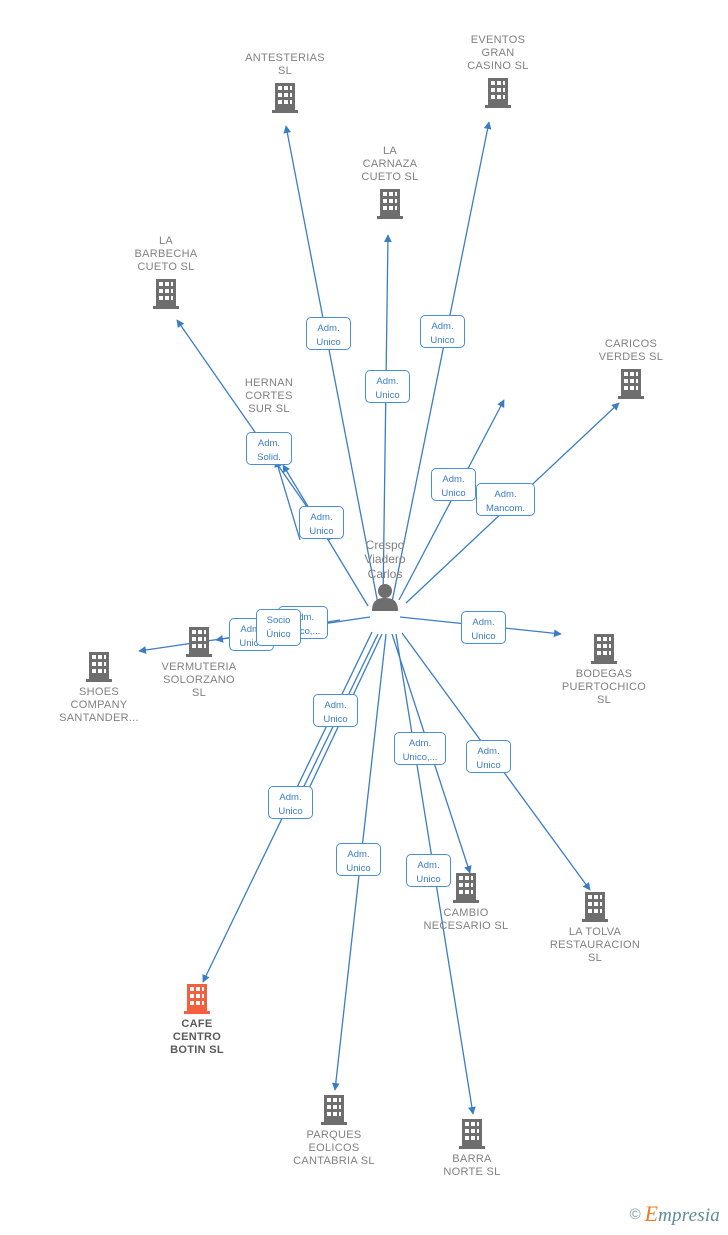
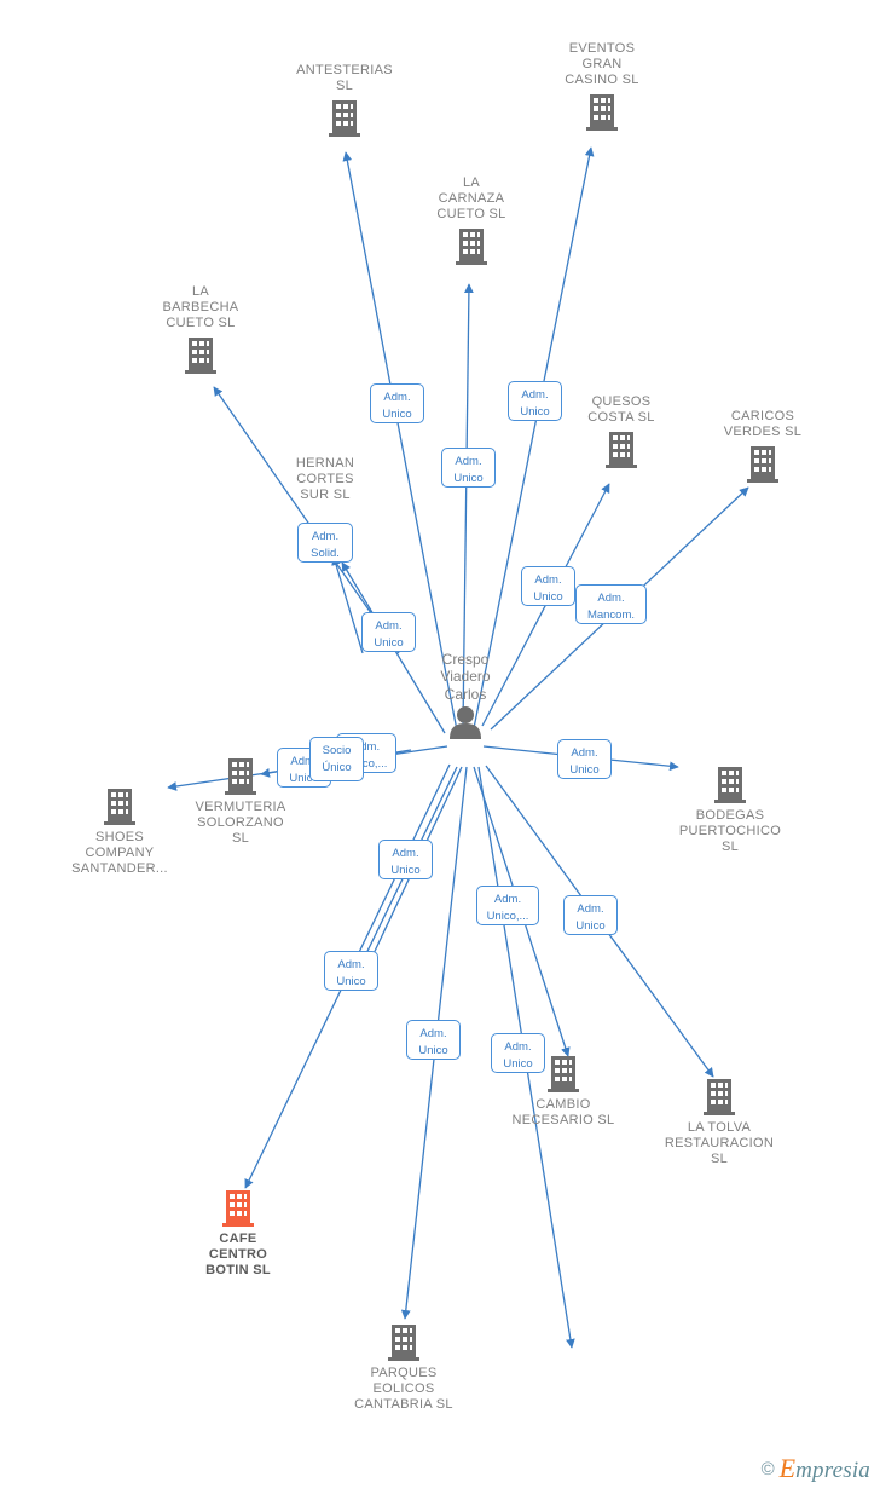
  ANTESTERIAS
  SL
  EVENTOS
  GRAN
  CASINO SL
  LA
  CARNAZA
  CUETO SL
  LA
  BARBECHA
  CUETO SL
+ QUESOS
+ COSTA SL
  CARICOS
  VERDES SL
  HERNAN
  CORTES
  SUR SL
  VERMUTERIA
  SOLORZANO
  SL
  SHOES
  COMPANY
  SANTANDER...
  BODEGAS
  PUERTOCHICO
  SL
  CAMBIO
  NECESARIO SL
  LA TOLVA
  RESTAURACION
  SL
  CAFE
  CENTRO
  BOTIN SL
  PARQUES
  EOLICOS
  CANTABRIA SL
- BARRA
- NORTE SL
  Crespo
  Viadero
  Carlos
  Adm.
  Unico
  Adm.
  Unico
  Adm.
  Unico
  Adm.
  Solid.
  Adm.
  Unico
  Adm.
  Unico
  Adm.
  Mancom.
  Socio
  Único
  Adm.
  Unico
  Adm.
  Unico
  Adm.
  Unico,...
  Adm.
  Unico
  Adm.
  Unico
  Adm.
  Unico
  Adm.
  Unico
  ©
  Empresia
